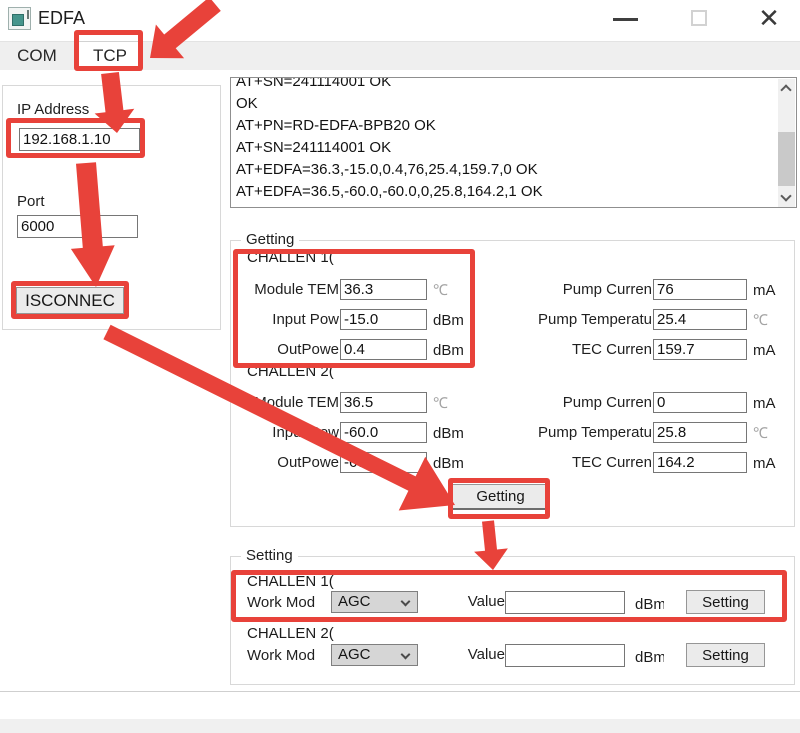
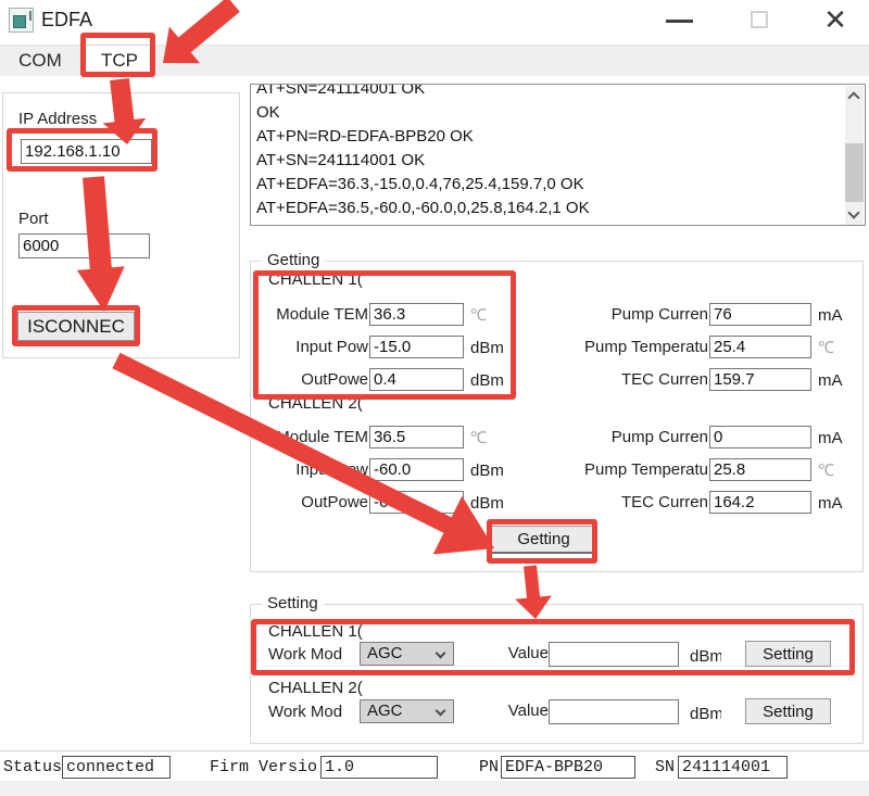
  EDFA
  ✕
  COM
  TCP
  IP Address
  192.168.1.10
  Port
  6000
  ISCONNEC
  AT+SN=241114001 OK
  OK
  AT+PN=RD-EDFA-BPB20 OK
  AT+SN=241114001 OK
  AT+EDFA=36.3,-15.0,0.4,76,25.4,159.7,0 OK
  AT+EDFA=36.5,-60.0,-60.0,0,25.8,164.2,1 OK
  Getting
  CHALLEN 1(
  Module TEM
  36.3
  ℃
  Pump Curren
  76
  mA
  Input Pow
  -15.0
  dBm
  Pump Temperatu
  25.4
  ℃
  OutPowe
  0.4
  dBm
  TEC Curren
  159.7
  mA
  CHALLEN 2(
  odule TEM
  36.5
  ℃
  Pump Curren
  0
  mA
  -60.0
  dBm
  Pump Temperatu
  25.8
  ℃
  OutPowe
  dBm
  TEC Curren
  164.2
  mA
  Getting
  Setting
  CHALLEN 1(
  Work Mod
  AGC
  Value
  dBm
  Setting
  CHALLEN 2(
  Work Mod
  AGC
  Value
  dBm
  Setting
+ Status
+ connected
+ Firm Versio
+ 1.0
+ PN
+ EDFA-BPB20
+ SN
+ 241114001
